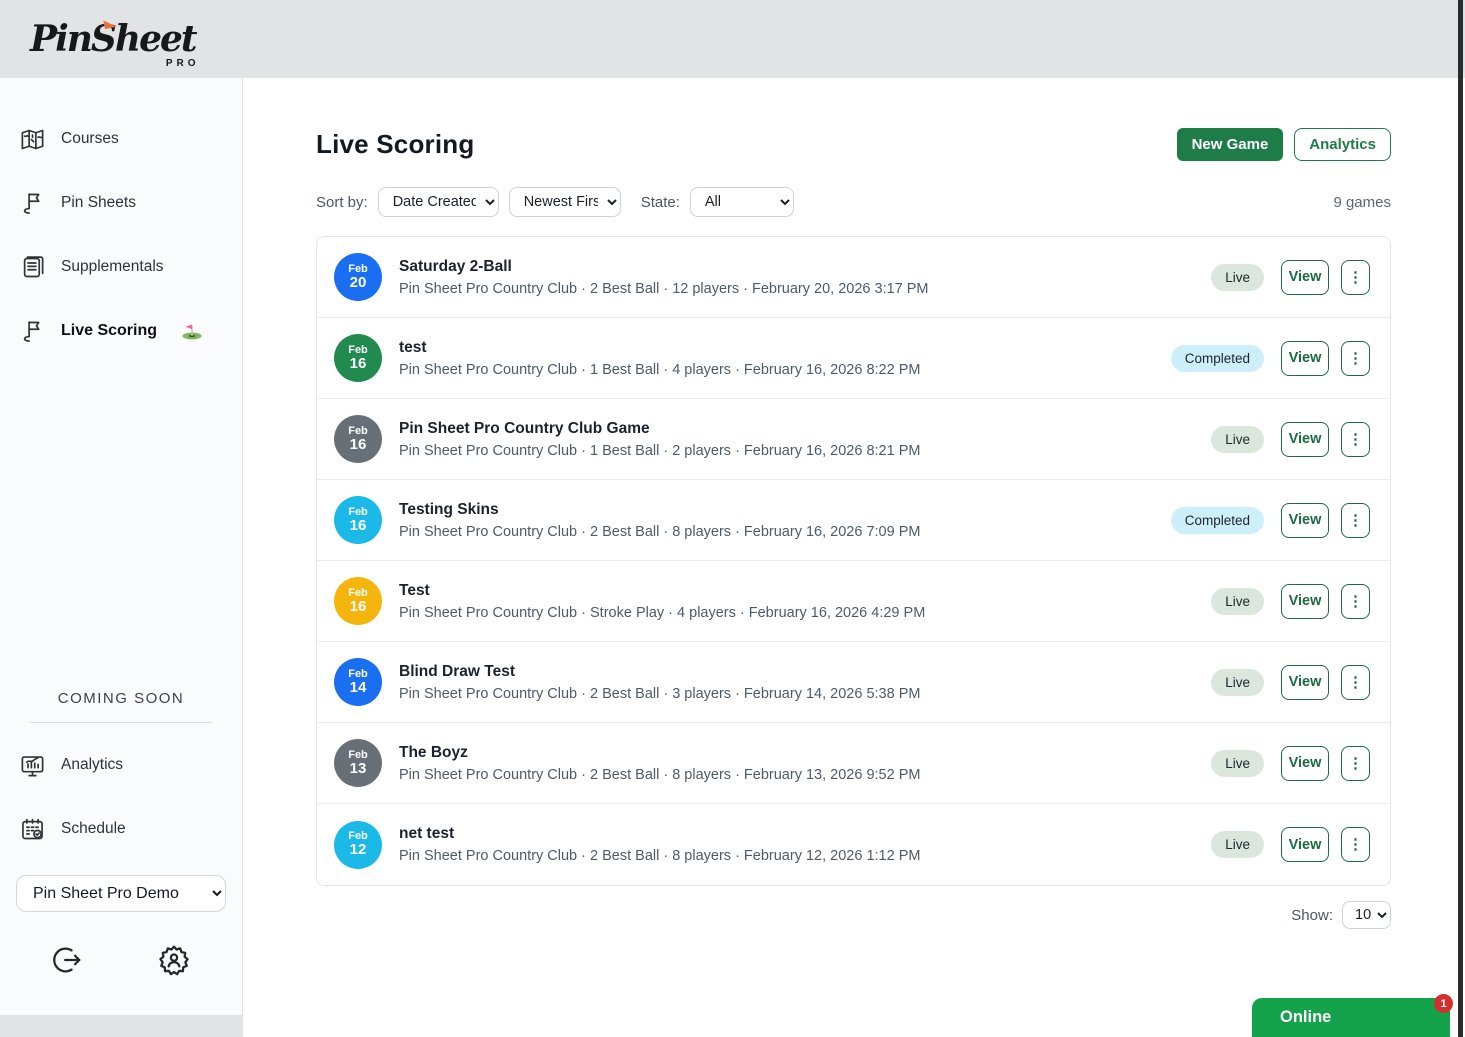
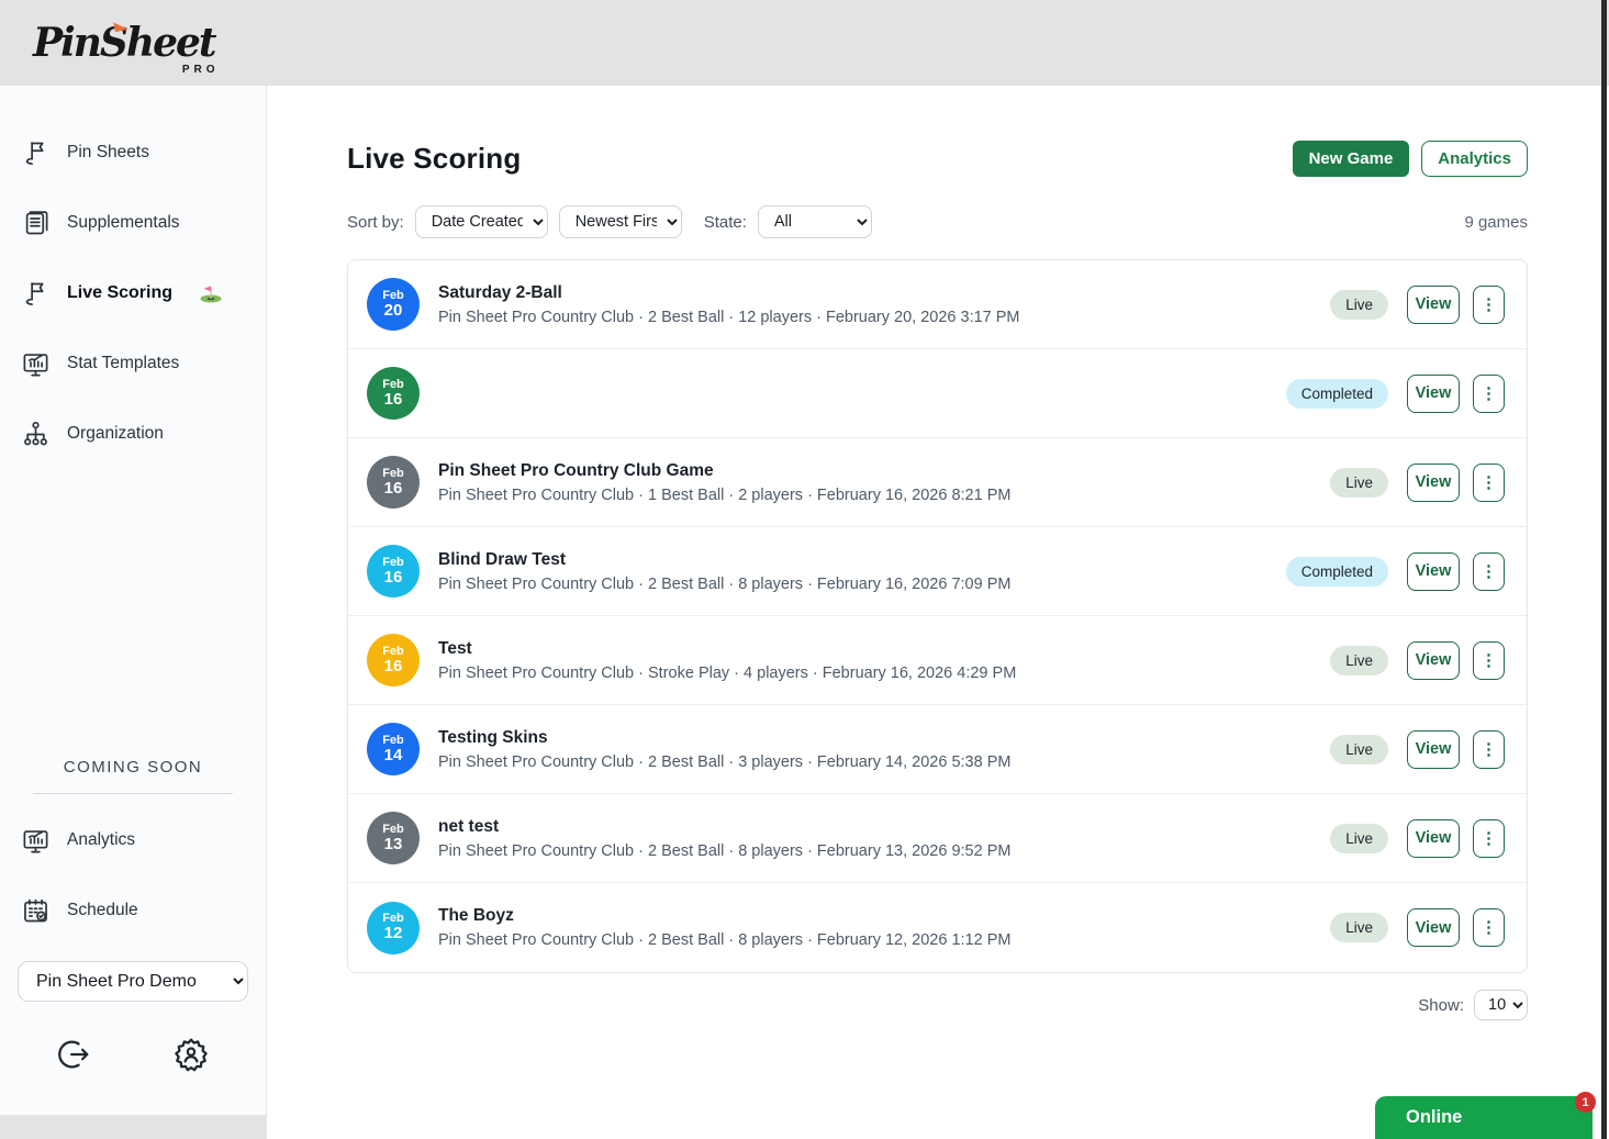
  PinSheet
  PRO
- Courses
  Pin Sheets
  Supplementals
  Live Scoring
+ Stat Templates
+ Organization
  COMING SOON
  Analytics
  Schedule
  Pin Sheet Pro Demo
  Live Scoring
  New Game
  Analytics
  Sort by:
  Date Created
  Newest Firs
  State:
  All
  9 games
  Feb
  20
  Saturday 2-Ball
  Pin Sheet Pro Country Club · 2 Best Ball · 12 players · February 20, 2026 3:17 PM
  Live
  View
  ⋮
  Feb
  16
- test
- Pin Sheet Pro Country Club · 1 Best Ball · 4 players · February 16, 2026 8:22 PM
  Completed
  View
  ⋮
  Feb
  16
  Pin Sheet Pro Country Club Game
  Pin Sheet Pro Country Club · 1 Best Ball · 2 players · February 16, 2026 8:21 PM
  Live
  View
  ⋮
  Feb
  16
- Testing Skins
+ Blind Draw Test
  Pin Sheet Pro Country Club · 2 Best Ball · 8 players · February 16, 2026 7:09 PM
  Completed
  View
  ⋮
  Feb
  16
  Test
  Pin Sheet Pro Country Club · Stroke Play · 4 players · February 16, 2026 4:29 PM
  Live
  View
  ⋮
  Feb
  14
- Blind Draw Test
+ Testing Skins
  Pin Sheet Pro Country Club · 2 Best Ball · 3 players · February 14, 2026 5:38 PM
  Live
  View
  ⋮
  Feb
  13
- The Boyz
+ net test
  Pin Sheet Pro Country Club · 2 Best Ball · 8 players · February 13, 2026 9:52 PM
  Live
  View
  ⋮
  Feb
  12
- net test
+ The Boyz
  Pin Sheet Pro Country Club · 2 Best Ball · 8 players · February 12, 2026 1:12 PM
  Live
  View
  ⋮
  Show:
  10
  Online
  1
